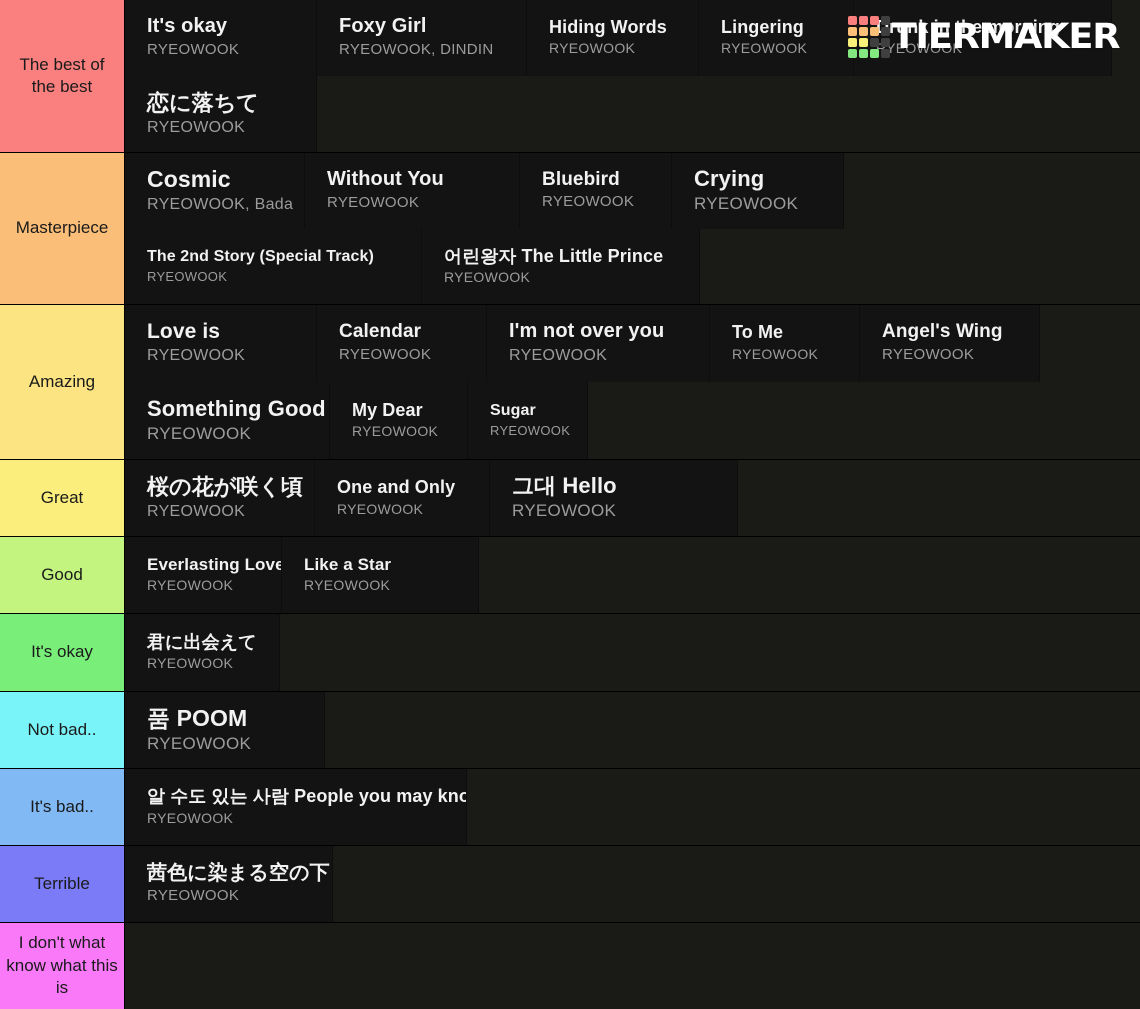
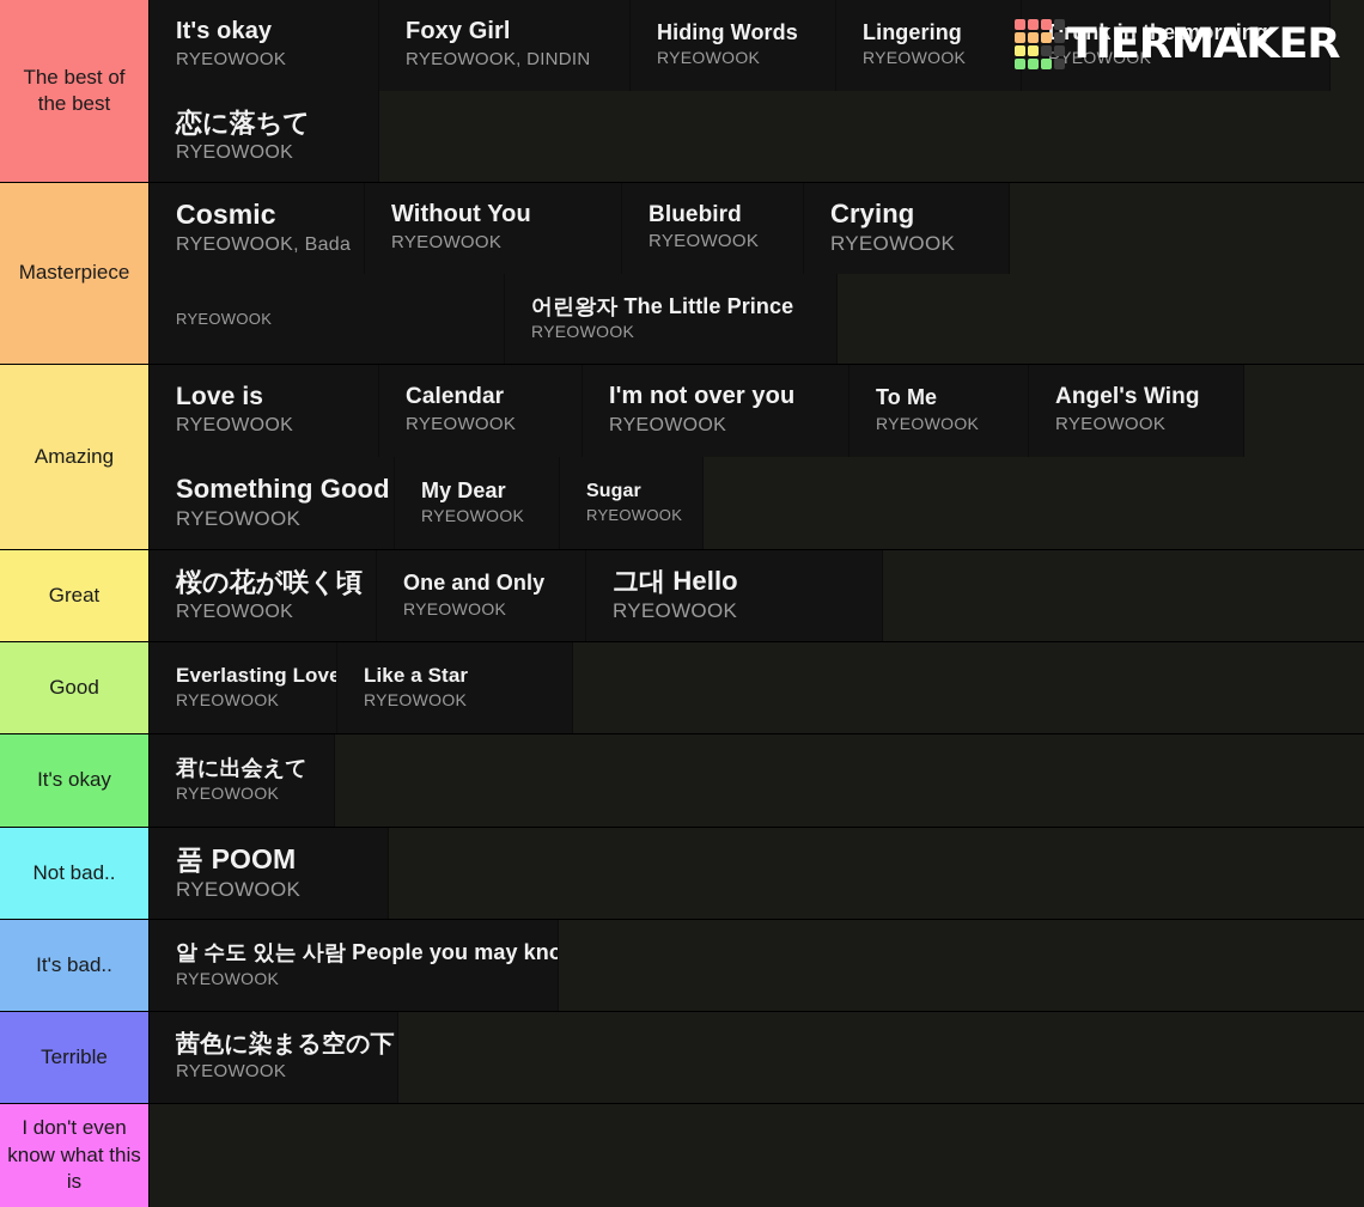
  TIERMAKER
  The best of the best
  It's okay
  RYEOWOOK
  Foxy Girl
  RYEOWOOK, DINDIN
  Hiding Words
  RYEOWOOK
  Lingering
  RYEOWOOK
  runk in the morning
  RYEOWOOK
  恋に落ちて
  RYEOWOOK
  Masterpiece
  Cosmic
  RYEOWOOK, Bada
  Without You
  RYEOWOOK
  Bluebird
  RYEOWOOK
  Crying
  RYEOWOOK
- The 2nd Story (Special Track)
  RYEOWOOK
  어린왕자 The Little Prince
  RYEOWOOK
  Amazing
  Love is
  RYEOWOOK
  Calendar
  RYEOWOOK
  I'm not over you
  RYEOWOOK
  To Me
  RYEOWOOK
  Angel's Wing
  RYEOWOOK
  Something Good
  RYEOWOOK
  My Dear
  RYEOWOOK
  Sugar
  RYEOWOOK
  Great
  桜の花が咲く頃
  RYEOWOOK
  One and Only
  RYEOWOOK
  그대 Hello
  RYEOWOOK
  Good
  Everlasting Love
  RYEOWOOK
  Like a Star
  RYEOWOOK
  It's okay
  君に出会えて
  RYEOWOOK
  Not bad..
  품 POOM
  RYEOWOOK
  It's bad..
  알 수도 있는 사람 People you may kno
  RYEOWOOK
  Terrible
  茜色に染まる空の下
  RYEOWOOK
- I don't what know what this is
+ I don't even know what this is
